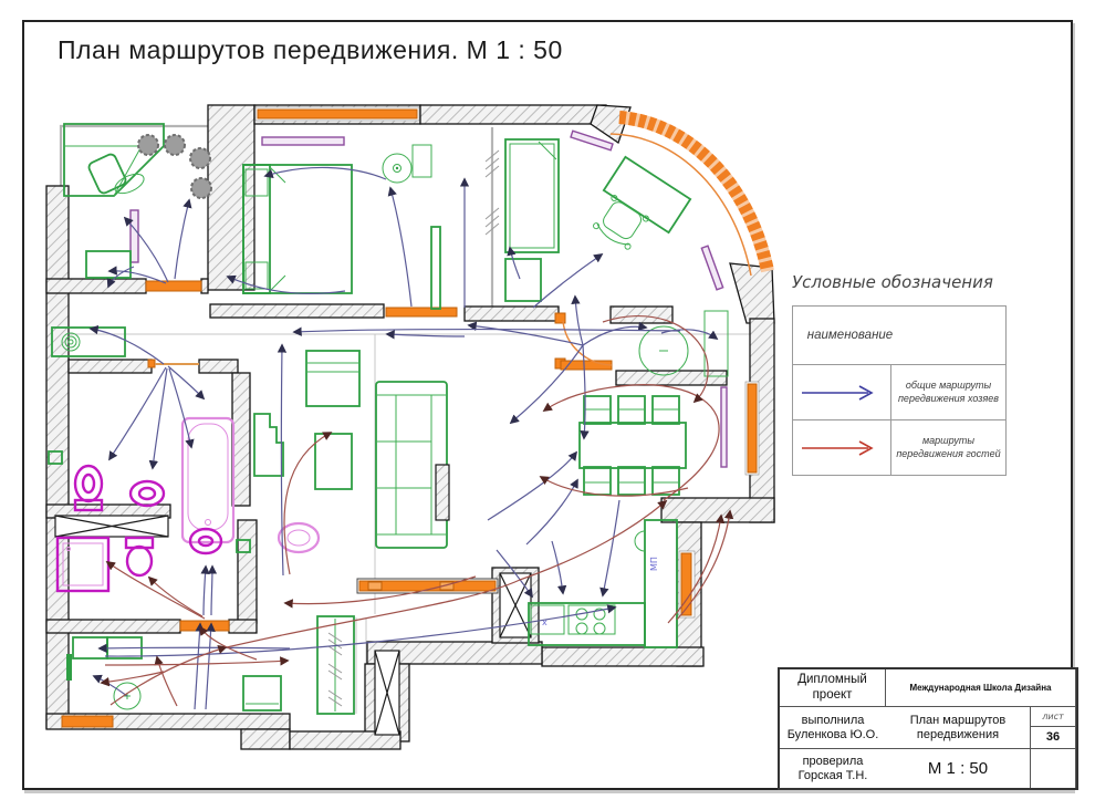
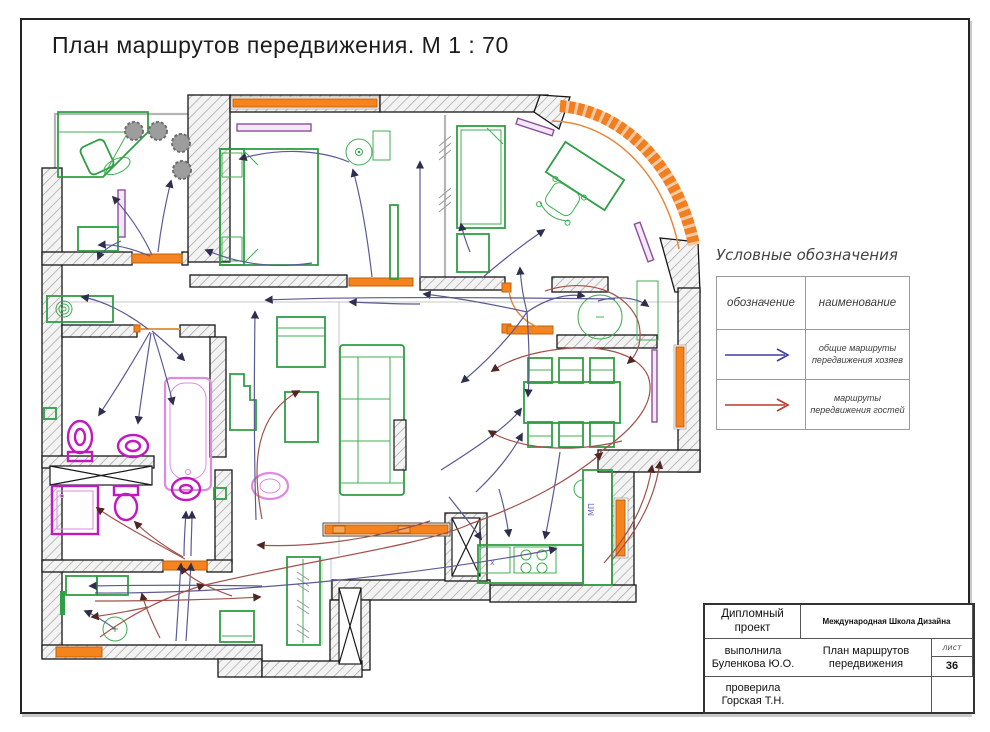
- План маршрутов передвижения. М 1 : 50
+ План маршрутов передвижения. М 1 : 70
  x
  Условные обозначения
+ обозначение
  наименование
  общие маршруты передвижения хозяев
  маршруты передвижения гостей
  Дипломный проект
  Международная Школа Дизайна
  выполнила
  Буленкова Ю.О.
  План маршрутов передвижения
  лист
  36
  проверила
  Горская Т.Н.
- М 1 : 50
